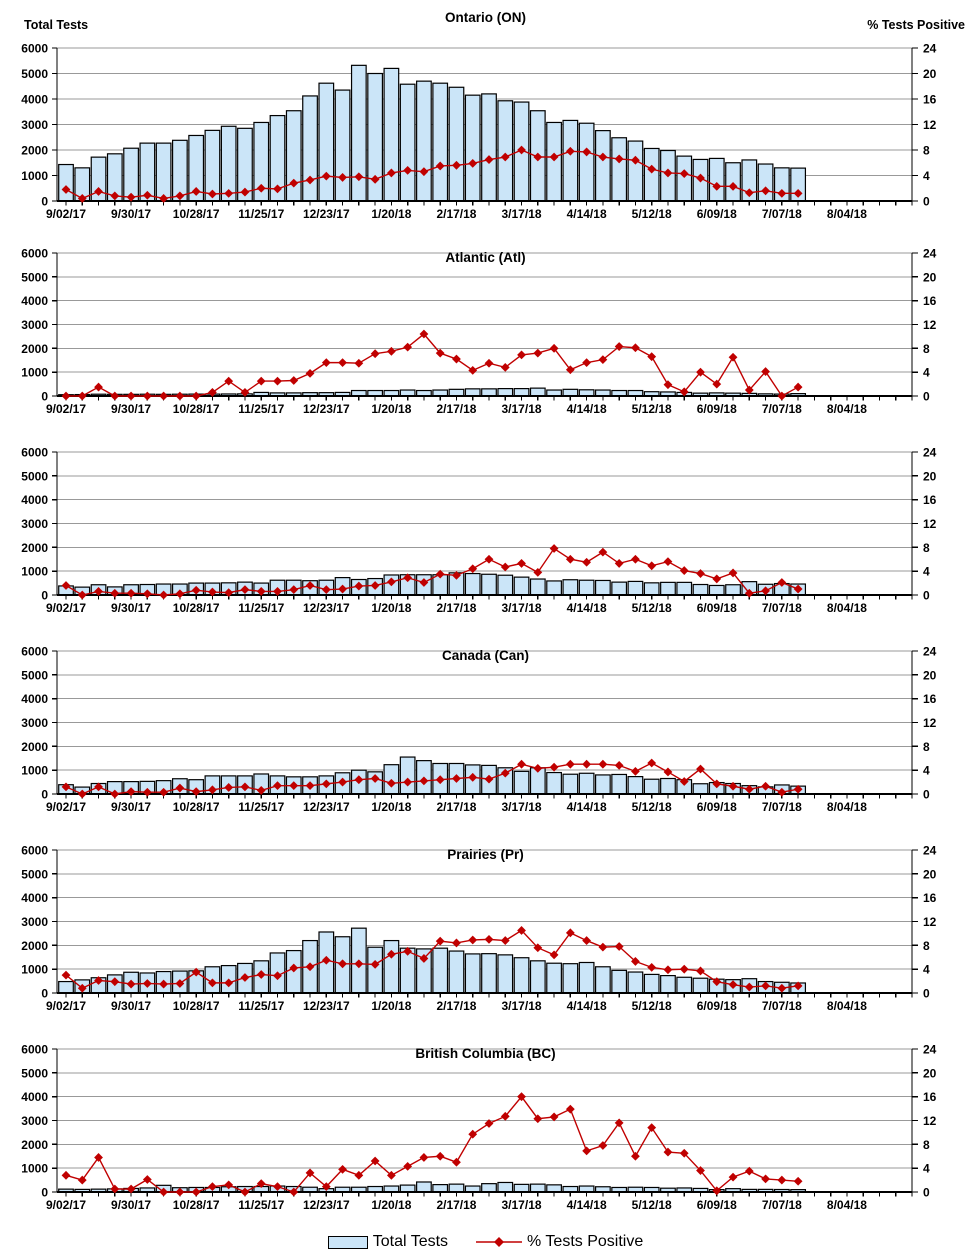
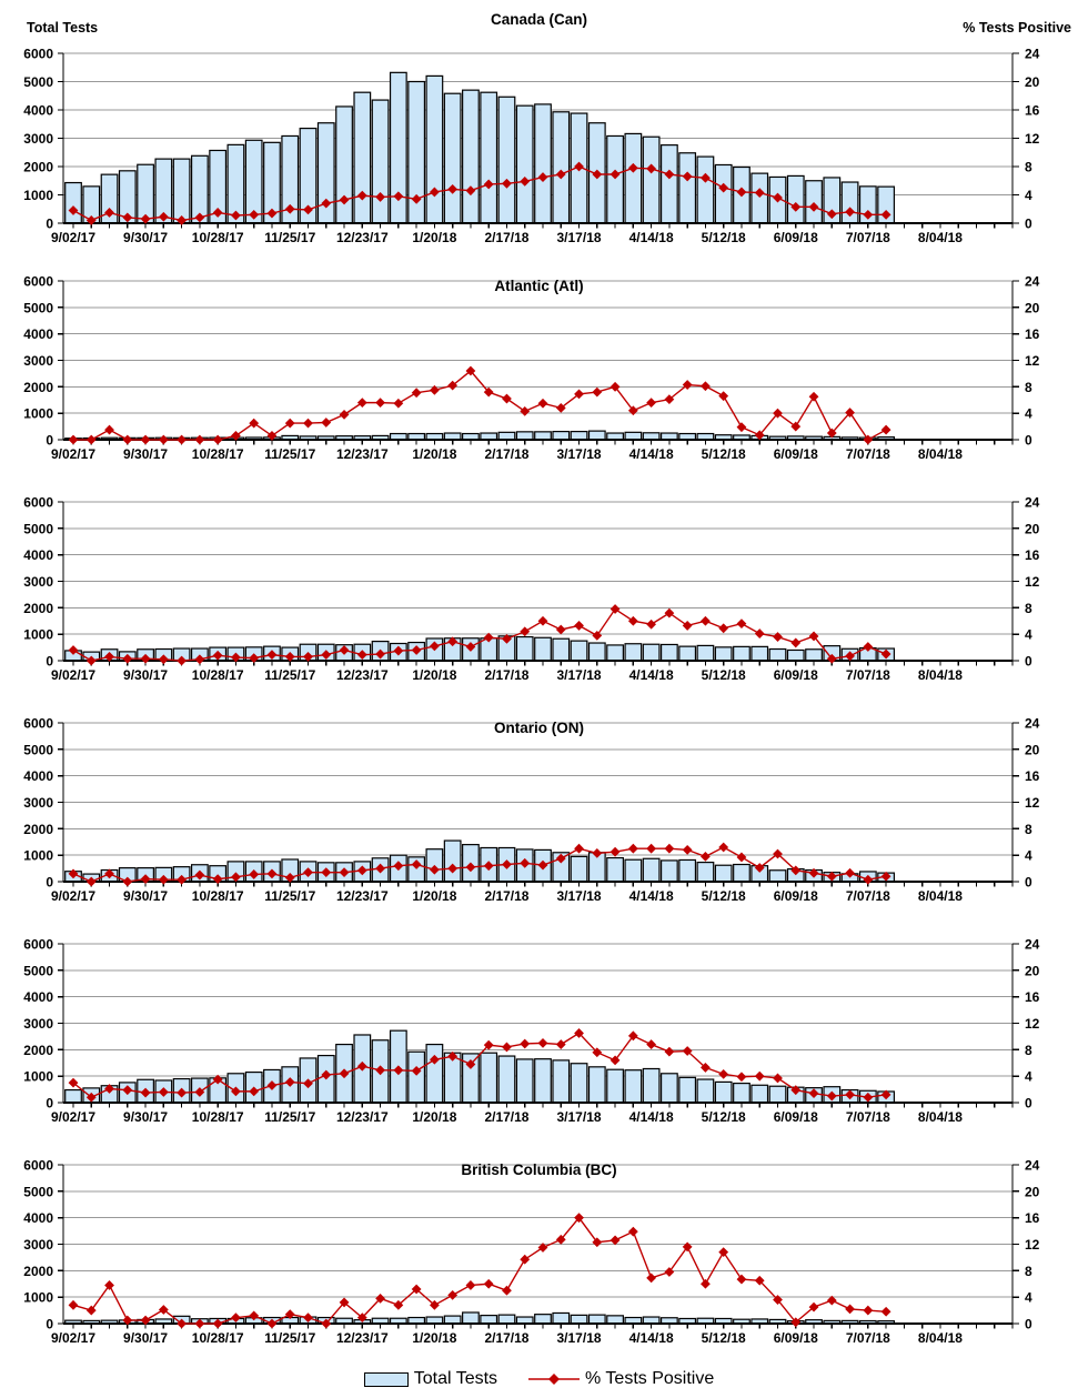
  Total Tests
  % Tests Positive
- Ontario (ON)
+ Canada (Can)
  0
  1000
  2000
  3000
  4000
  5000
  6000
  0
  4
  8
  12
  16
  20
  24
  9/02/17
  9/30/17
  10/28/17
  11/25/17
  12/23/17
  1/20/18
  2/17/18
  3/17/18
  4/14/18
  5/12/18
  6/09/18
  7/07/18
  8/04/18
  Atlantic (Atl)
  0
  1000
  2000
  3000
  4000
  5000
  6000
  0
  4
  8
  12
  16
  20
  24
  9/02/17
  9/30/17
  10/28/17
  11/25/17
  12/23/17
  1/20/18
  2/17/18
  3/17/18
  4/14/18
  5/12/18
  6/09/18
  7/07/18
  8/04/18
  0
  1000
  2000
  3000
  4000
  5000
  6000
  0
  4
  8
  12
  16
  20
  24
  9/02/17
  9/30/17
  10/28/17
  11/25/17
  12/23/17
  1/20/18
  2/17/18
  3/17/18
  4/14/18
  5/12/18
  6/09/18
  7/07/18
  8/04/18
- Canada (Can)
+ Ontario (ON)
  0
  1000
  2000
  3000
  4000
  5000
  6000
  0
  4
  8
  12
  16
  20
  24
  9/02/17
  9/30/17
  10/28/17
  11/25/17
  12/23/17
  1/20/18
  2/17/18
  3/17/18
  4/14/18
  5/12/18
  6/09/18
  7/07/18
  8/04/18
- Prairies (Pr)
  0
  1000
  2000
  3000
  4000
  5000
  6000
  0
  4
  8
  12
  16
  20
  24
  9/02/17
  9/30/17
  10/28/17
  11/25/17
  12/23/17
  1/20/18
  2/17/18
  3/17/18
  4/14/18
  5/12/18
  6/09/18
  7/07/18
  8/04/18
  British Columbia (BC)
  0
  1000
  2000
  3000
  4000
  5000
  6000
  0
  4
  8
  12
  16
  20
  24
  9/02/17
  9/30/17
  10/28/17
  11/25/17
  12/23/17
  1/20/18
  2/17/18
  3/17/18
  4/14/18
  5/12/18
  6/09/18
  7/07/18
  8/04/18
  Total Tests
  % Tests Positive
